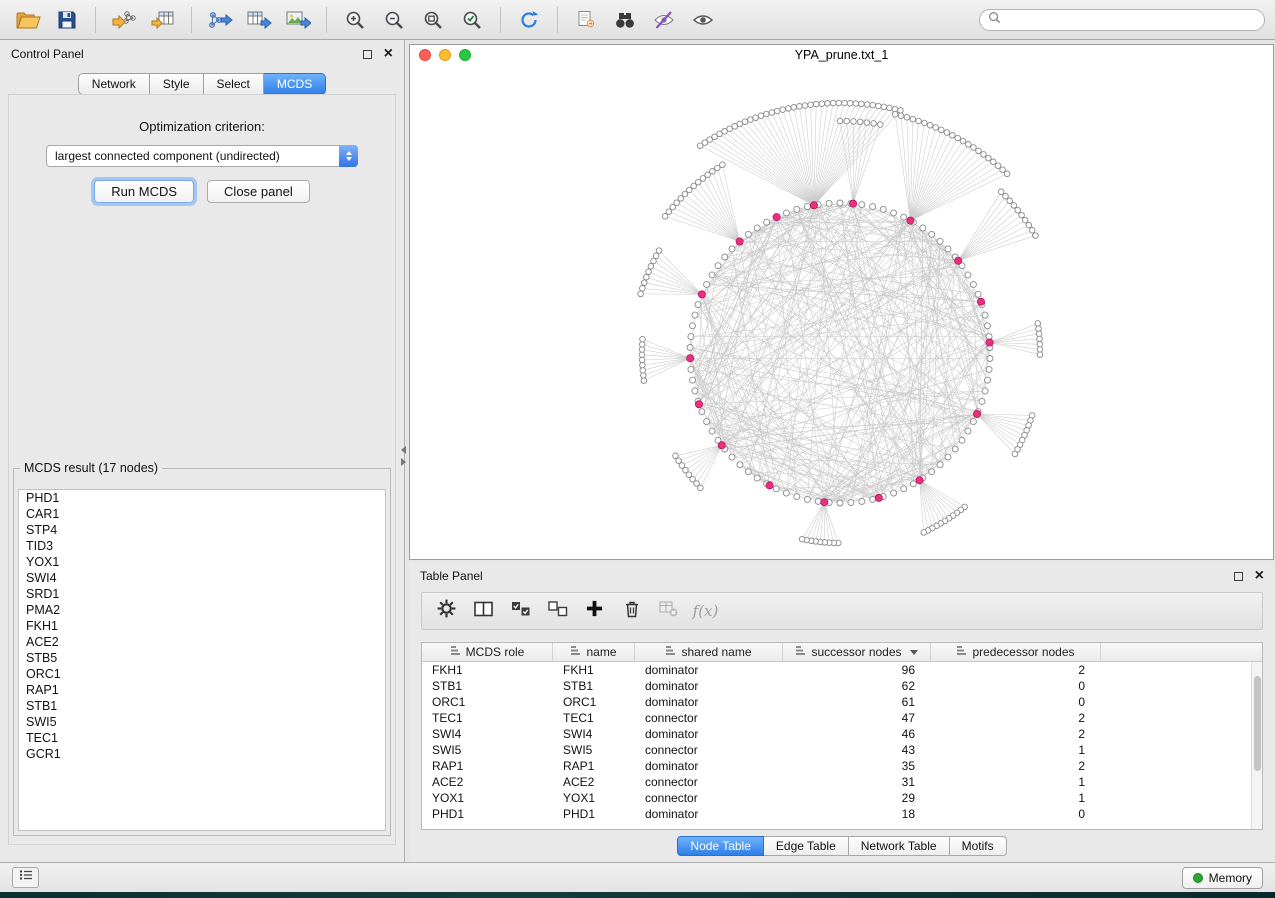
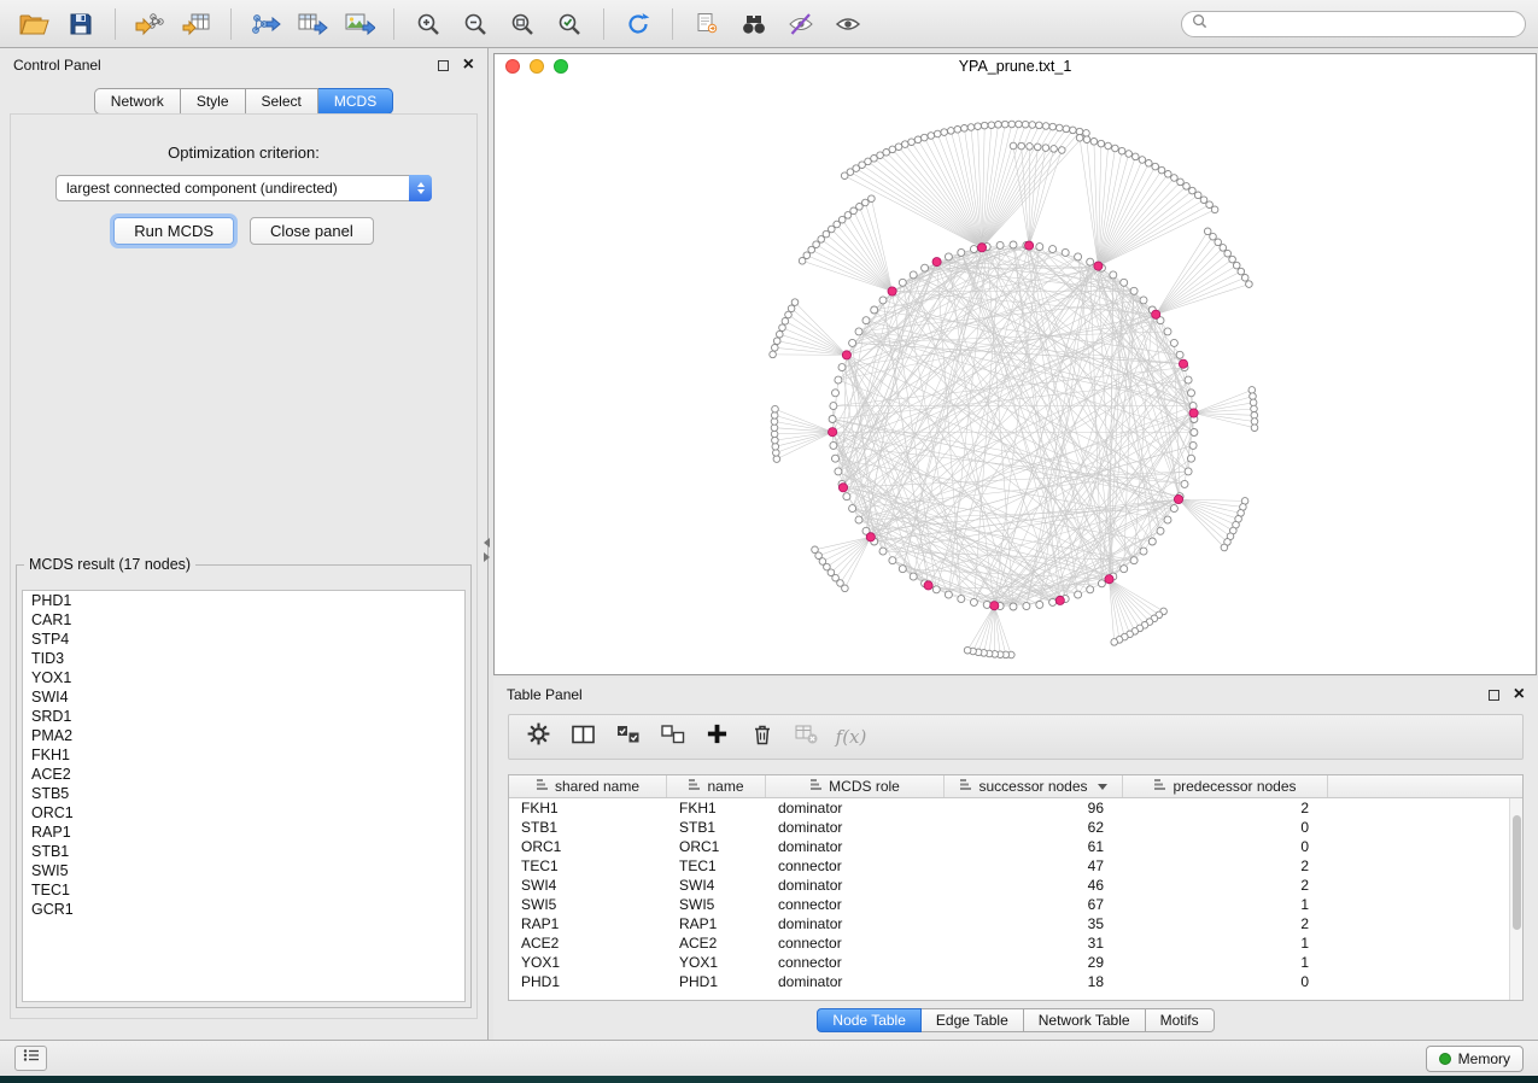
  Control Panel
  ×
  Network
  Style
  Select
  MCDS
  Optimization criterion:
  largest connected component (undirected)
  Run MCDS
  Close panel
  MCDS result (17 nodes)
  PHD1
  CAR1
  STP4
  TID3
  YOX1
  SWI4
  SRD1
  PMA2
  FKH1
  ACE2
  STB5
  ORC1
  RAP1
  STB1
  SWI5
  TEC1
  GCR1
  YPA_prune.txt_1
  Table Panel
  ×
  f(x)
- MCDS role
+ shared name
  name
- shared name
+ MCDS role
  successor nodes
  predecessor nodes
  FKH1
  FKH1
  dominator
  96
  2
  STB1
  STB1
  dominator
  62
  0
  ORC1
  ORC1
  dominator
  61
  0
  TEC1
  TEC1
  connector
  47
  2
  SWI4
  SWI4
  dominator
  46
  2
  SWI5
  SWI5
  connector
- 43
+ 67
  1
  RAP1
  RAP1
  dominator
  35
  2
  ACE2
  ACE2
  connector
  31
  1
  YOX1
  YOX1
  connector
  29
  1
  PHD1
  PHD1
  dominator
  18
  0
  Node Table
  Edge Table
  Network Table
  Motifs
  Memory
